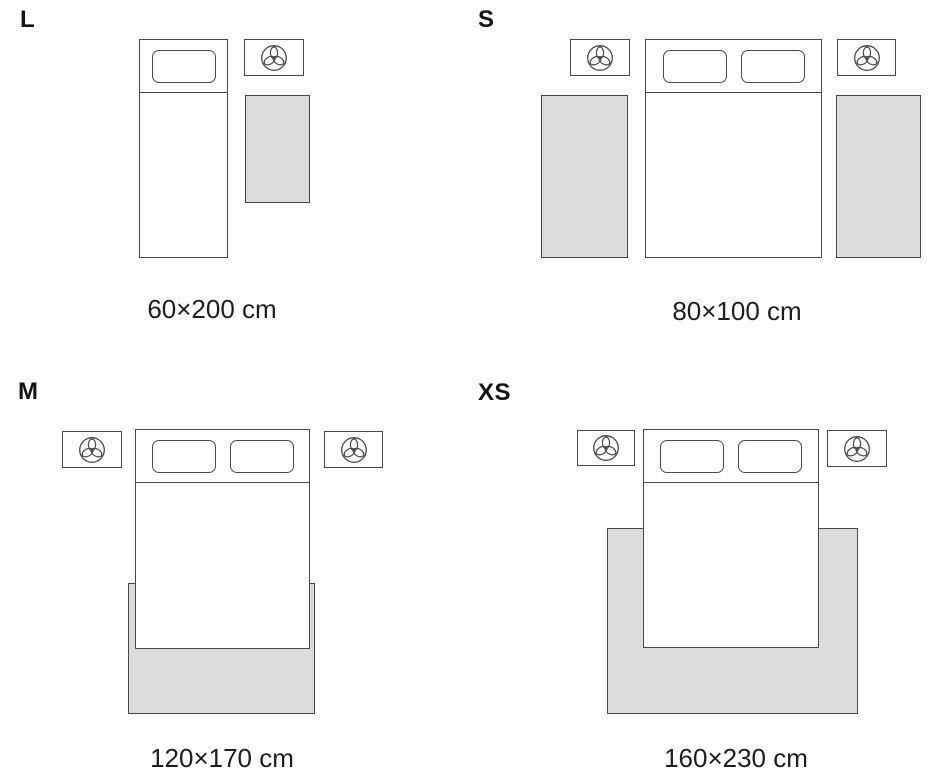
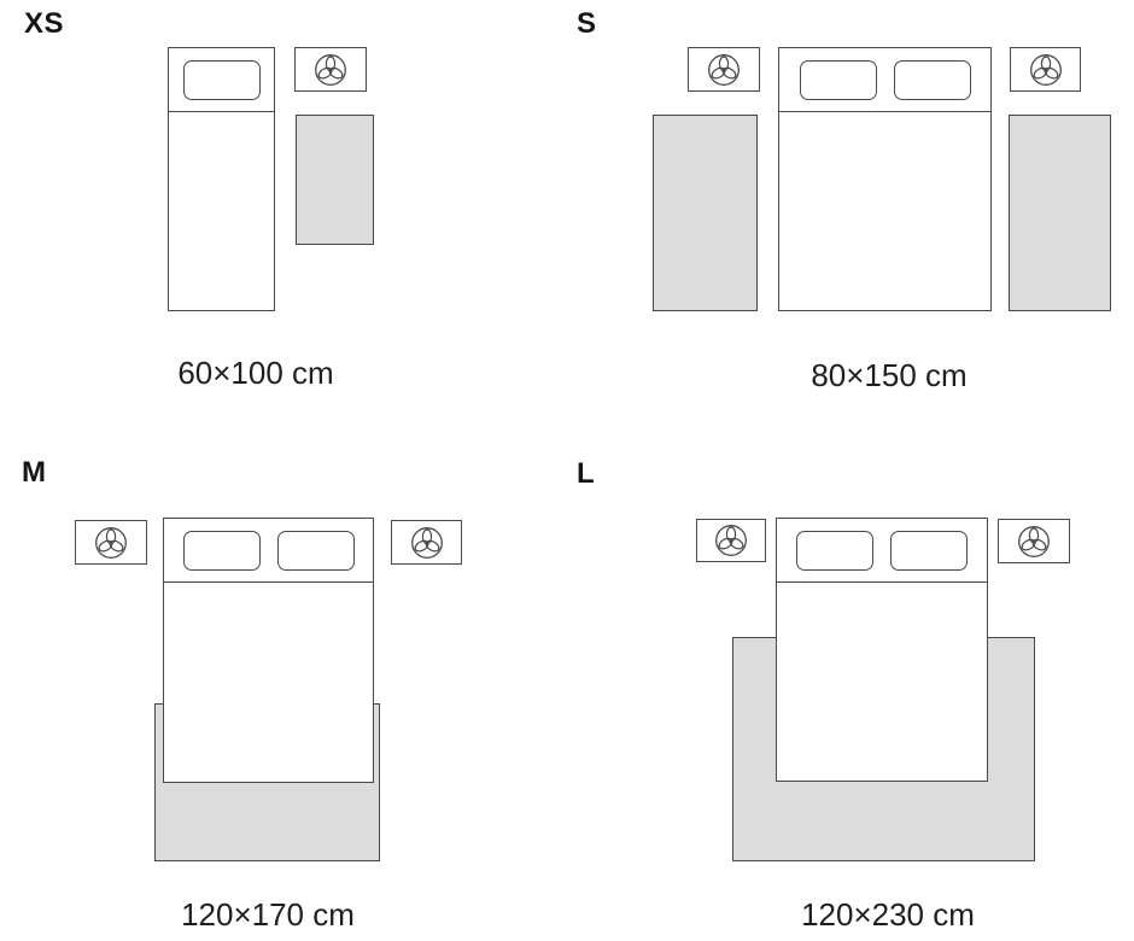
- L
+ XS
- 60×200 cm
+ 60×100 cm
  S
- 80×100 cm
+ 80×150 cm
  M
  120×170 cm
- XS
+ L
- 160×230 cm
+ 120×230 cm
